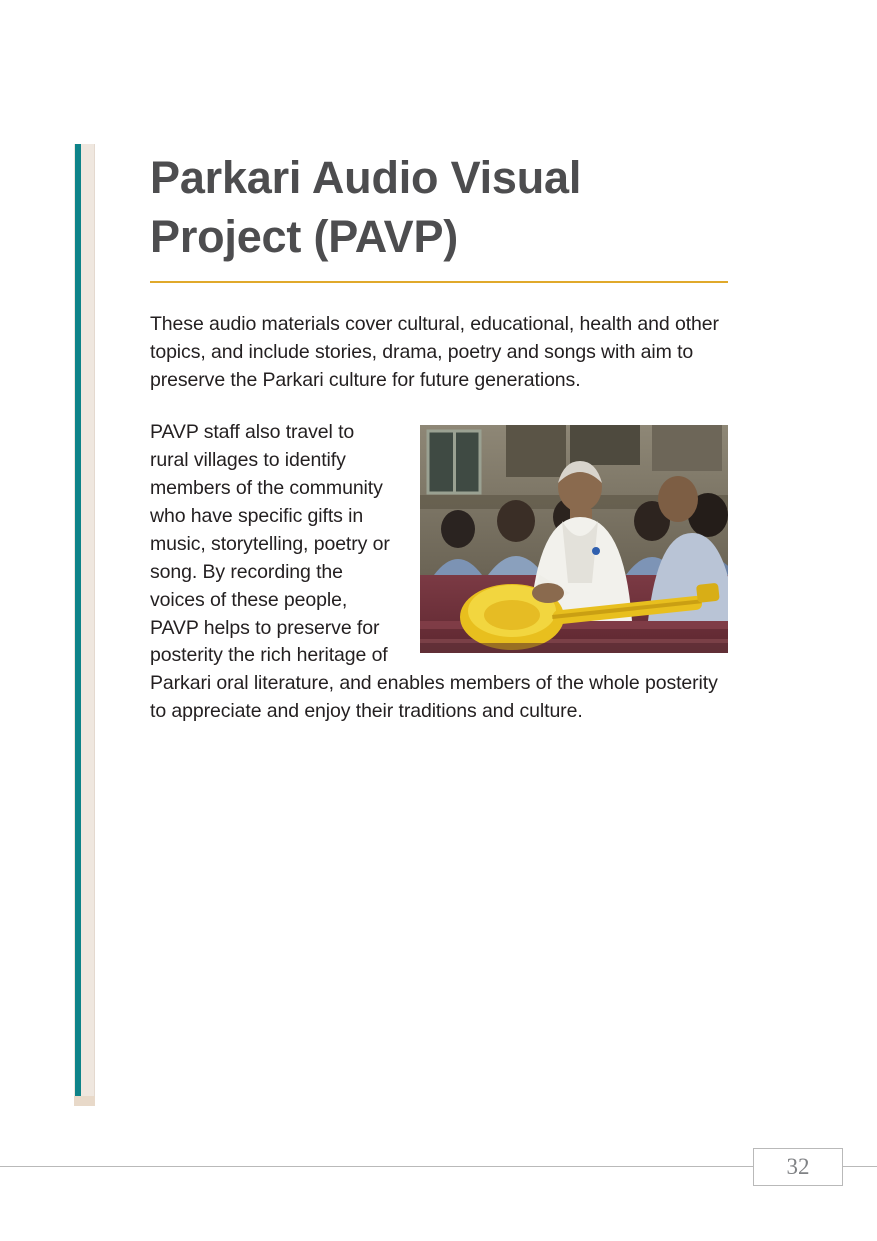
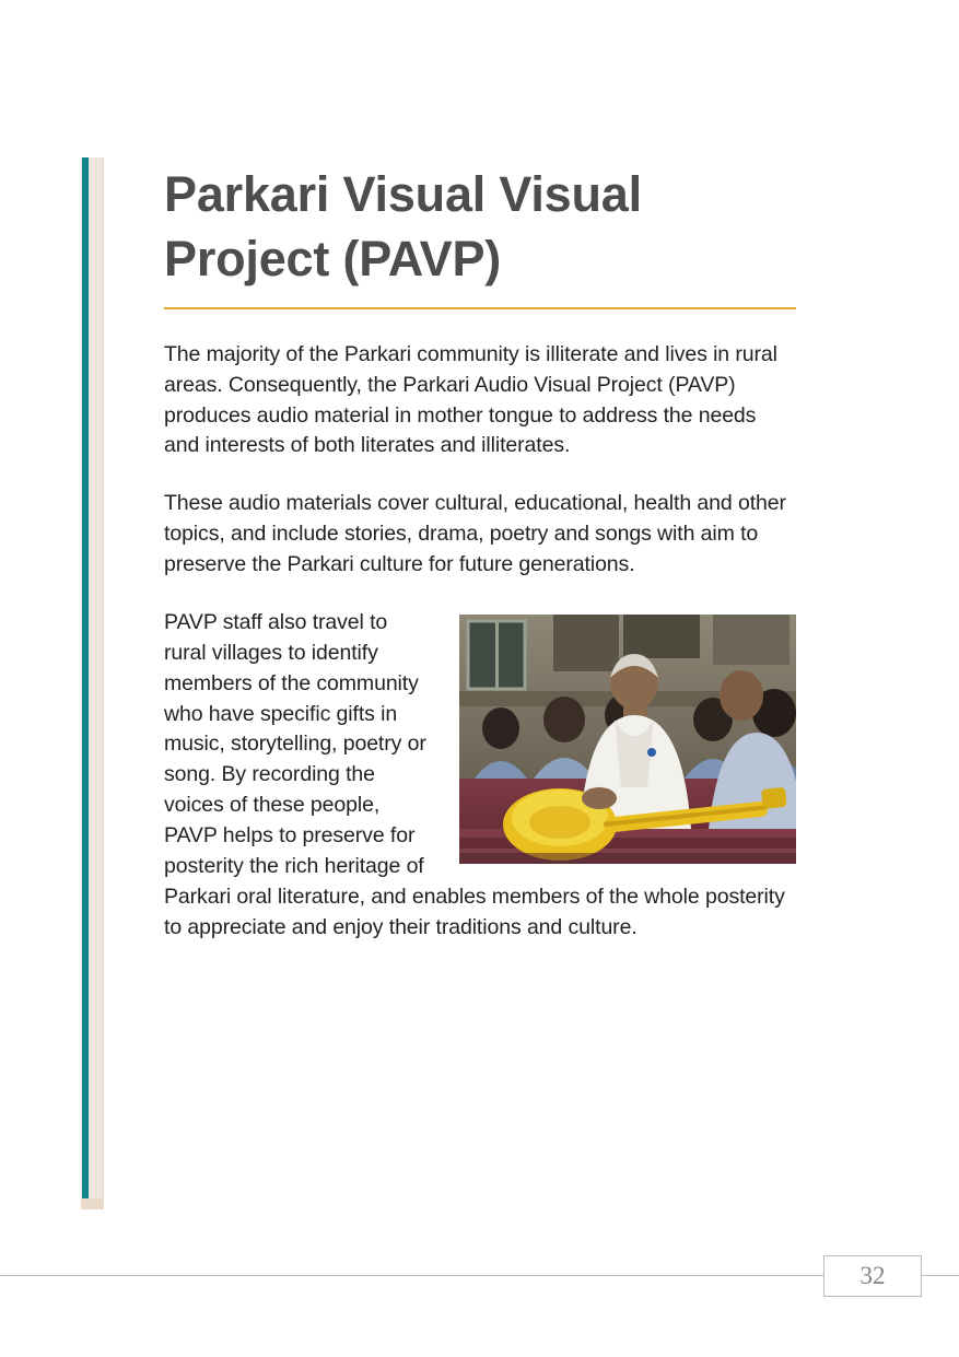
- Parkari Audio Visual Project (PAVP)
+ Parkari Visual Visual Project (PAVP)
+ The majority of the Parkari community is illiterate and lives in rural areas. Consequently, the Parkari Audio Visual Project (PAVP) produces audio material in mother tongue to address the needs and interests of both literates and illiterates.
  These audio materials cover cultural, educational, health and other topics, and include stories, drama, poetry and songs with aim to preserve the Parkari culture for future generations.
  PAVP staff also travel to rural villages to identify members of the community who have specific gifts in music, storytelling, poetry or song. By recording the voices of these people, PAVP helps to preserve for posterity the rich heritage of Parkari oral literature, and enables members of the whole posterity to appreciate and enjoy their traditions and culture.
  32
